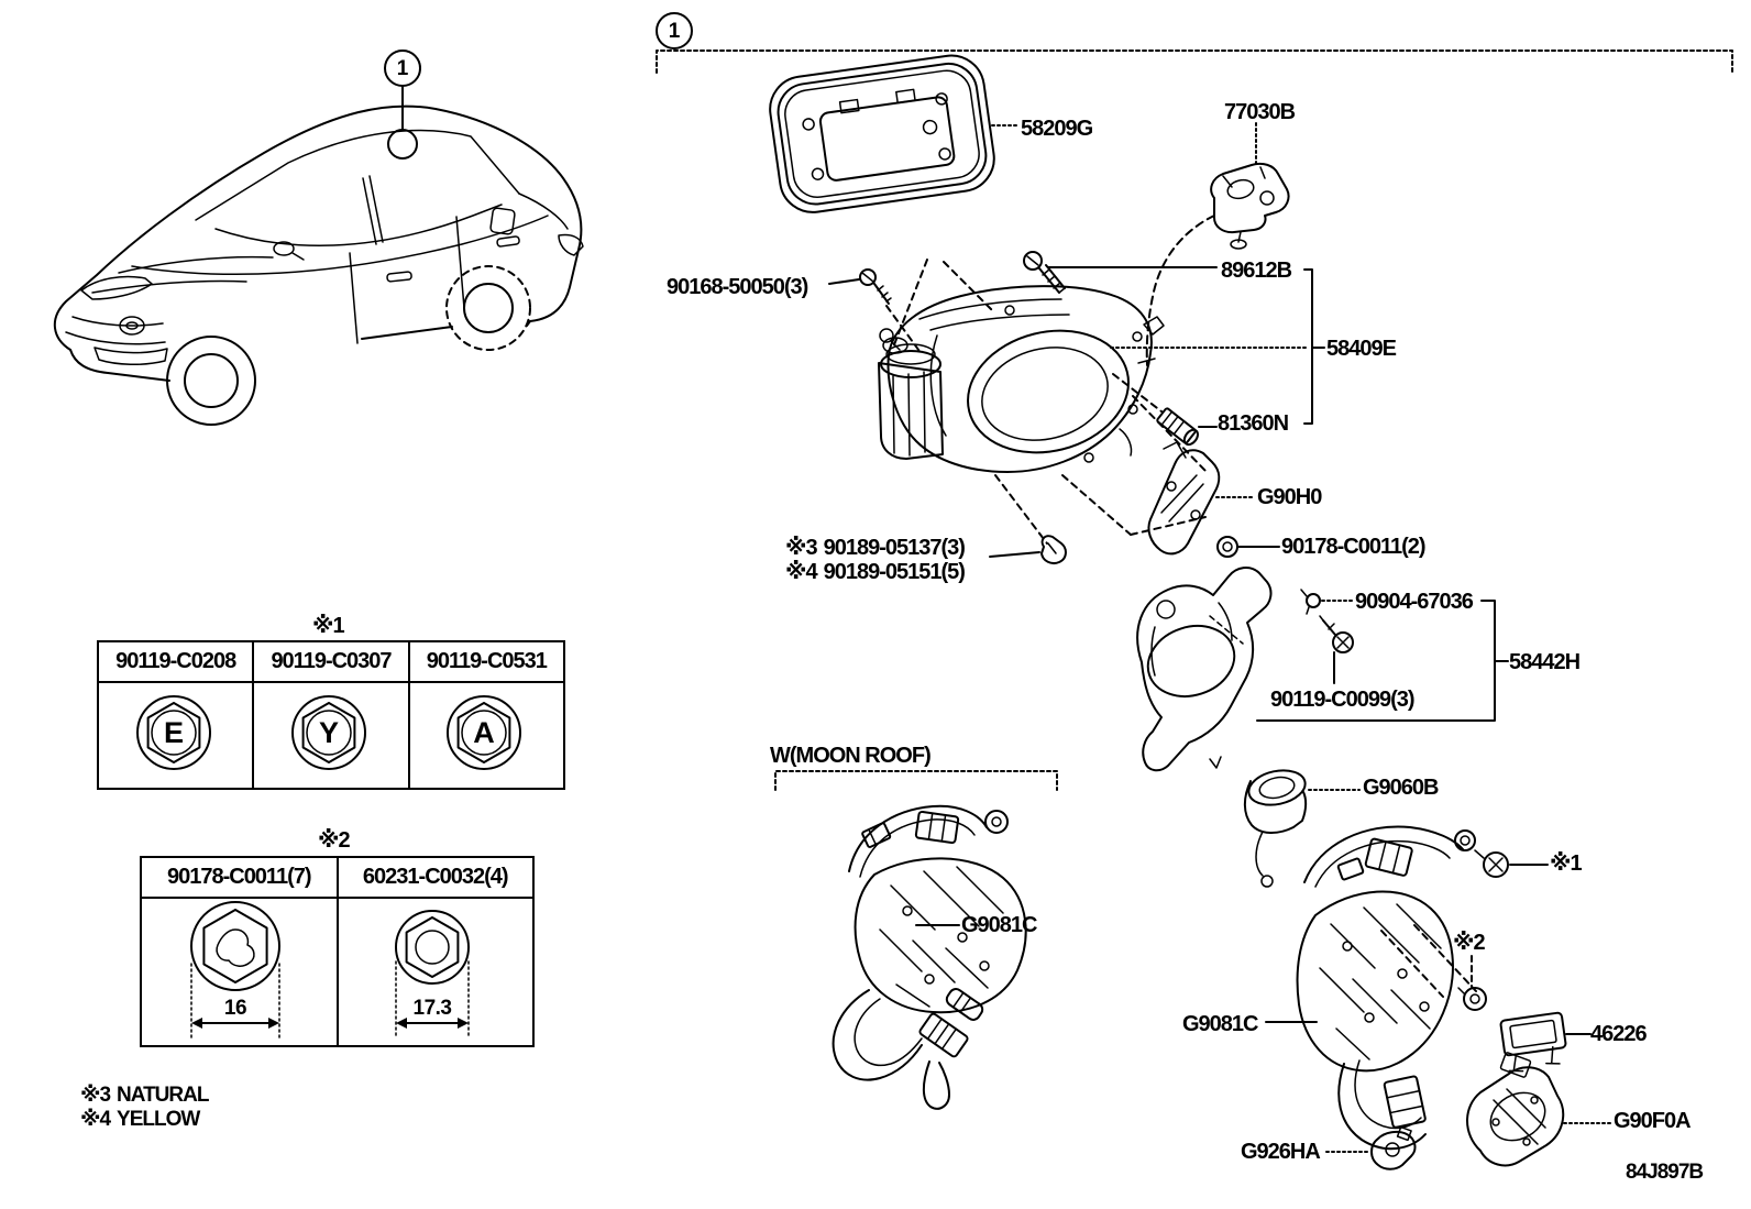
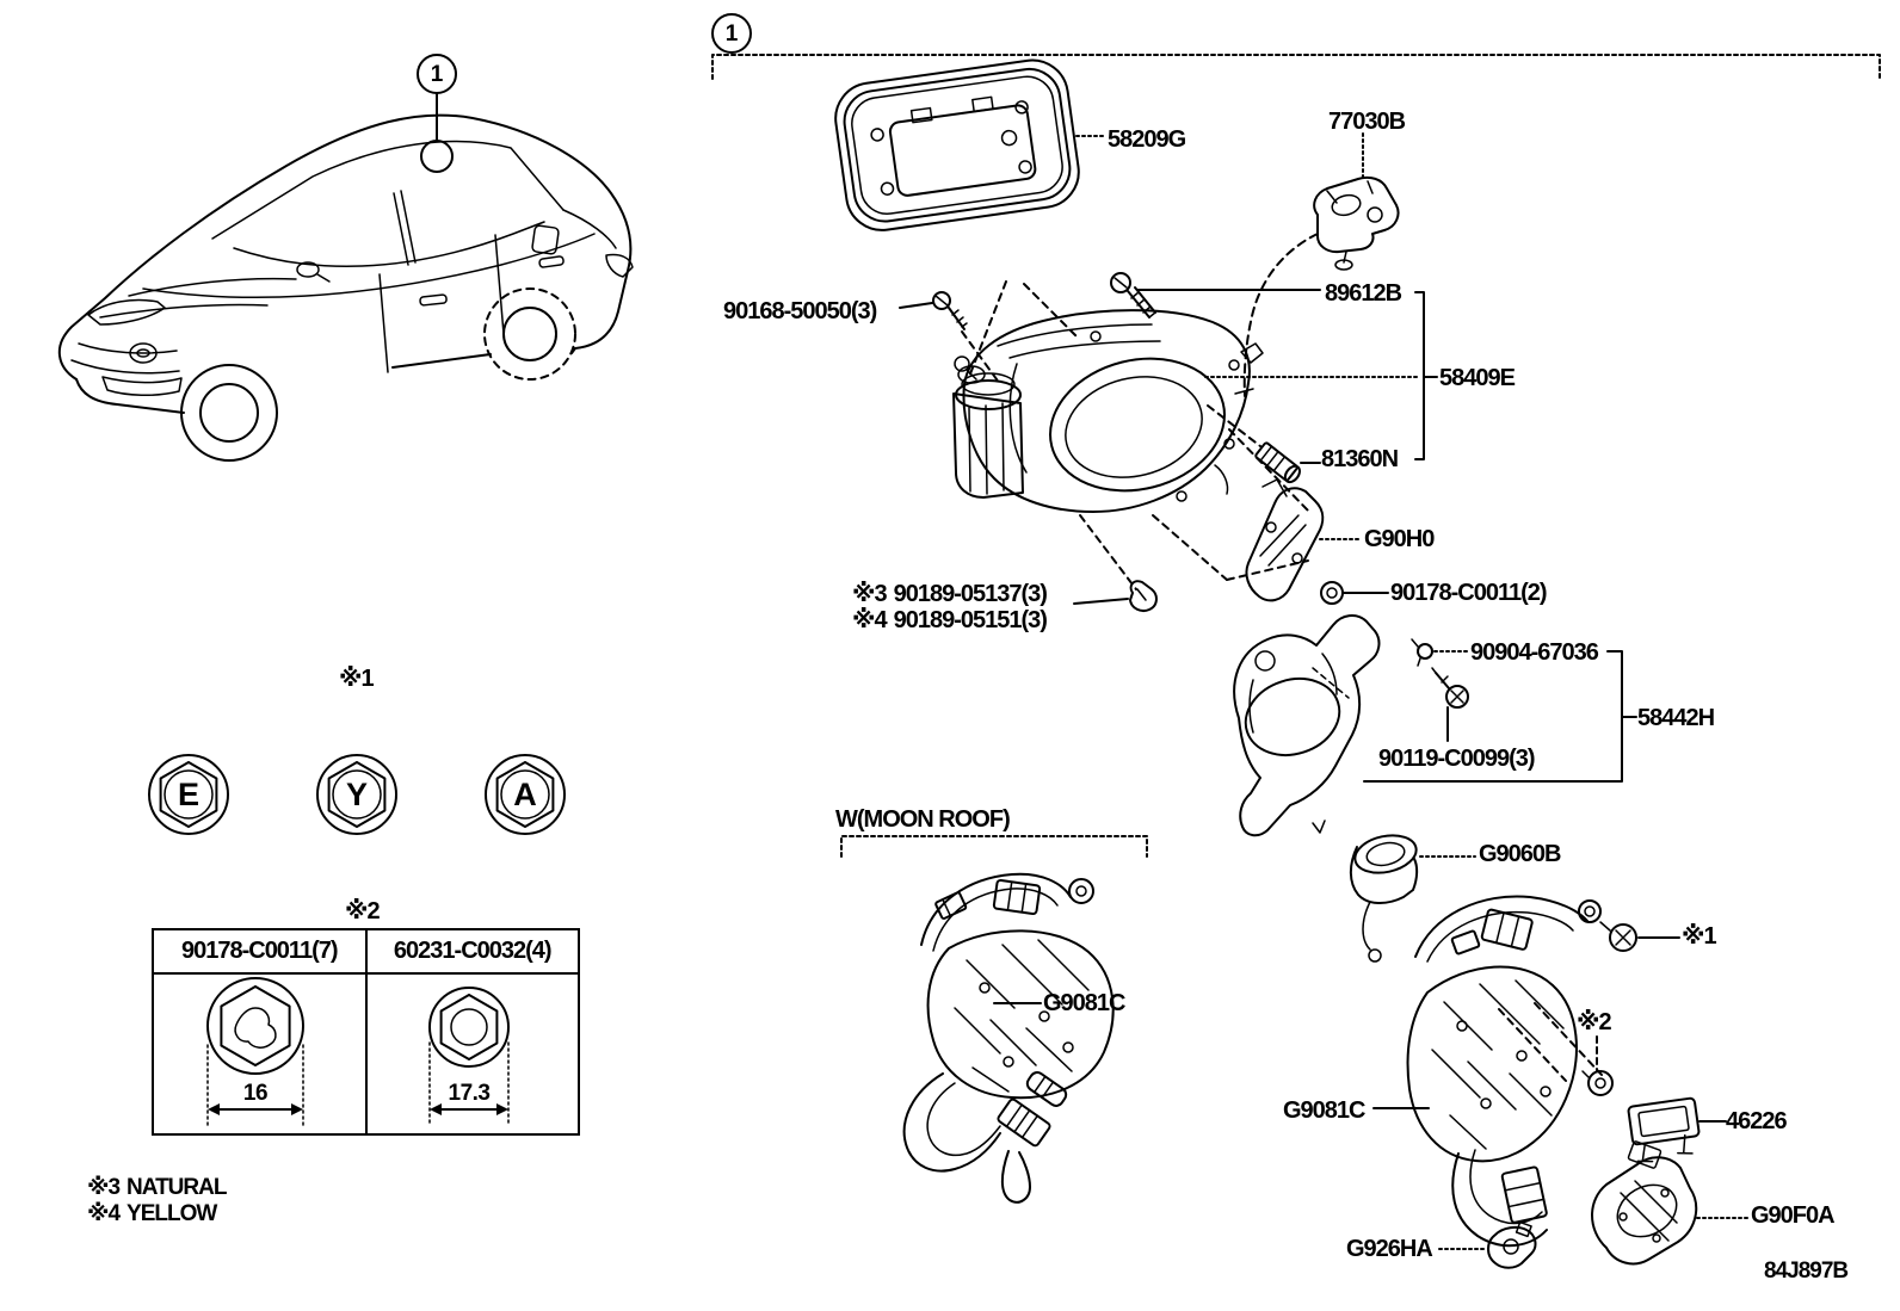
  ※1
- 90119-C0208
- 90119-C0307
- 90119-C0531
  E
  Y
  A
  ※2
  90178-C0011(7)
  60231-C0032(4)
  16
  17.3
  1
  1
  58209G
  77030B
  90168-50050(3)
  89612B
  58409E
  81360N
  G90H0
  90178-C0011(2)
  ※3 90189-05137(3)
- ※4 90189-05151(5)
+ ※4 90189-05151(3)
  90904-67036
  58442H
  90119-C0099(3)
  G9060B
  W(MOON ROOF)
  G9081C
  G9081C
  ※1
  ※2
  46226
  G90F0A
  G926HA
  84J897B
  ※3 NATURAL
  ※4 YELLOW
